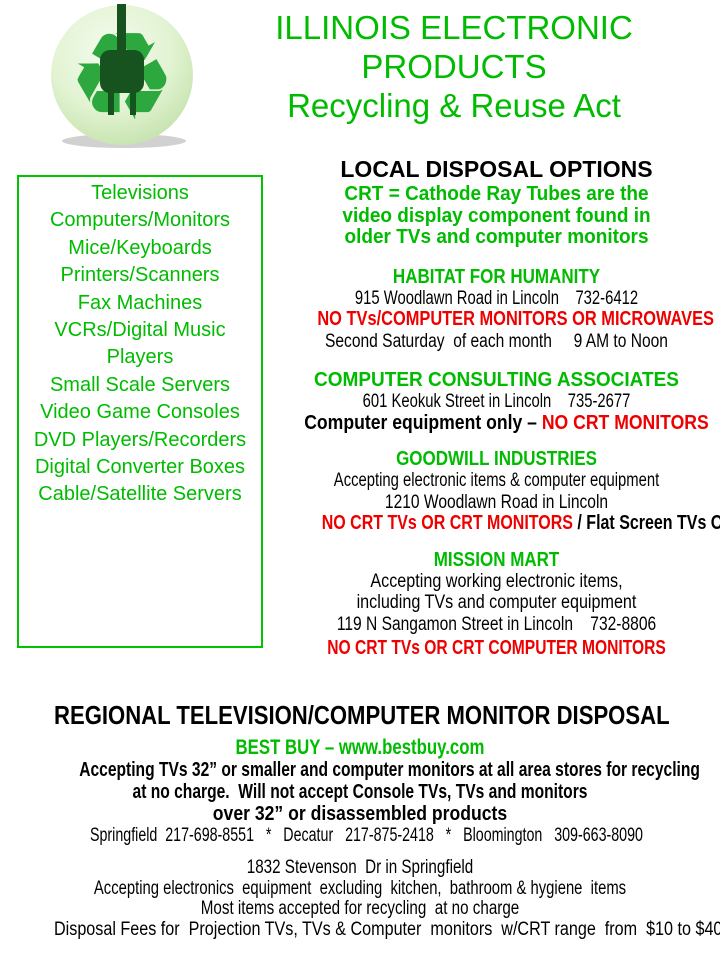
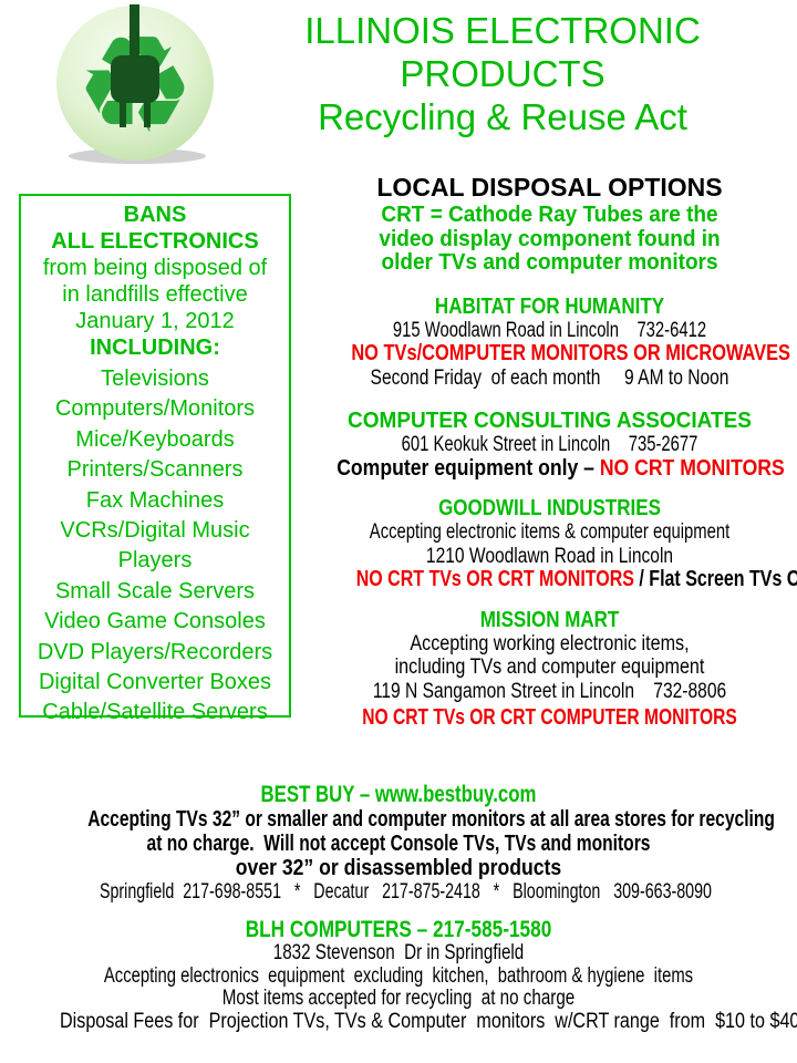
  ILLINOIS ELECTRONIC
  PRODUCTS
  Recycling & Reuse Act
+ BANS
+ ALL ELECTRONICS
+ from being disposed of
+ in landfills effective
+ January 1, 2012
+ INCLUDING:
  Televisions
  Computers/Monitors
  Mice/Keyboards
  Printers/Scanners
  Fax Machines
  VCRs/Digital Music
  Players
  Small Scale Servers
  Video Game Consoles
  DVD Players/Recorders
  Digital Converter Boxes
  Cable/Satellite Servers
  LOCAL DISPOSAL OPTIONS
  CRT = Cathode Ray Tubes are the
  video display component found in
  older TVs and computer monitors
  HABITAT FOR HUMANITY
  915 Woodlawn Road in Lincoln 732-6412
  NO TVs/COMPUTER MONITORS OR MICROWAVES
- Second Saturday of each month 9 AM to Noon
+ Second Friday of each month 9 AM to Noon
  COMPUTER CONSULTING ASSOCIATES
  601 Keokuk Street in Lincoln 735-2677
  Computer equipment only – NO CRT MONITORS
  GOODWILL INDUSTRIES
  Accepting electronic items & computer equipment
  1210 Woodlawn Road in Lincoln
  NO CRT TVs OR CRT MONITORS / Flat Screen TVs O
  MISSION MART
  Accepting working electronic items,
  including TVs and computer equipment
  119 N Sangamon Street in Lincoln 732-8806
  NO CRT TVs OR CRT COMPUTER MONITORS
- REGIONAL TELEVISION/COMPUTER MONITOR DISPOSAL
  BEST BUY – www.bestbuy.com
  Accepting TVs 32” or smaller and computer monitors at all area stores for recycling
  at no charge. Will not accept Console TVs, TVs and monitors
  over 32” or disassembled products
  Springfield 217-698-8551 * Decatur 217-875-2418 * Bloomington 309-663-8090
+ BLH COMPUTERS – 217-585-1580
  1832 Stevenson Dr in Springfield
  Accepting electronics equipment excluding kitchen, bathroom & hygiene items
  Most items accepted for recycling at no charge
  Disposal Fees for Projection TVs, TVs & Computer monitors w/CRT range from $10 to $40
